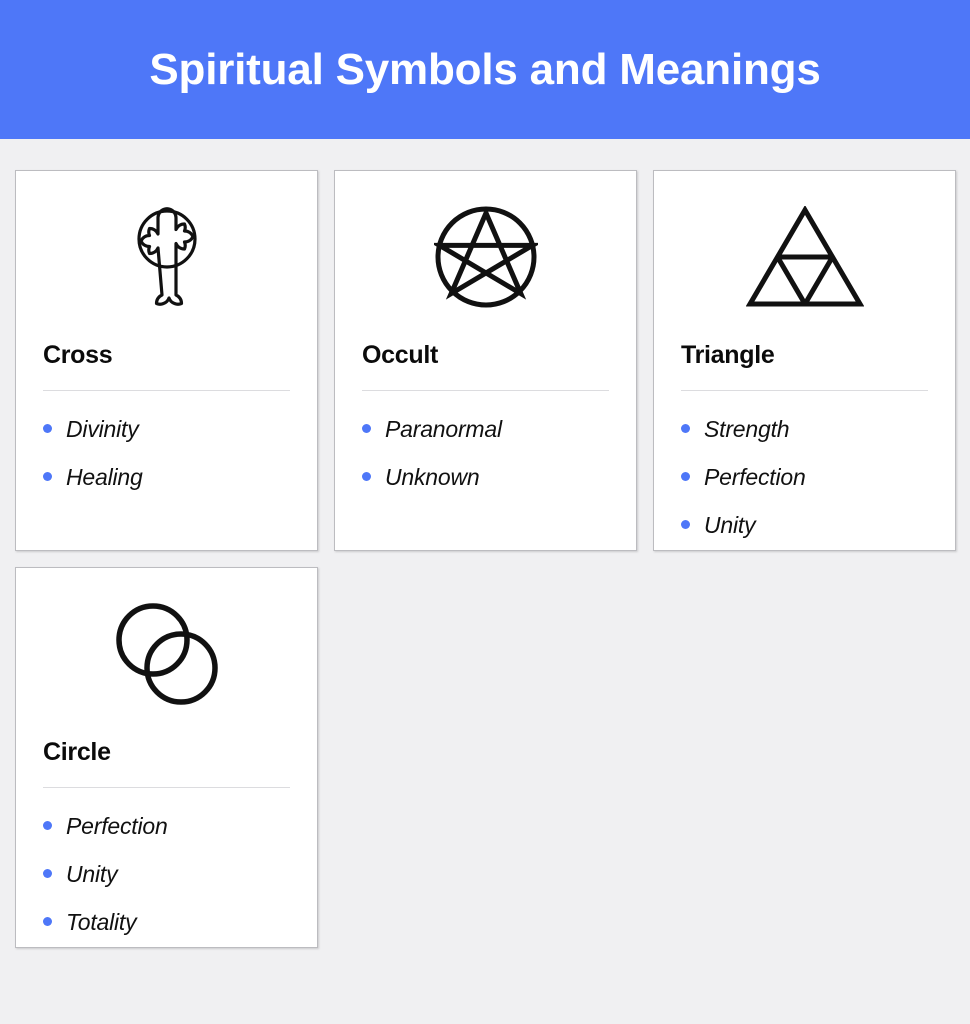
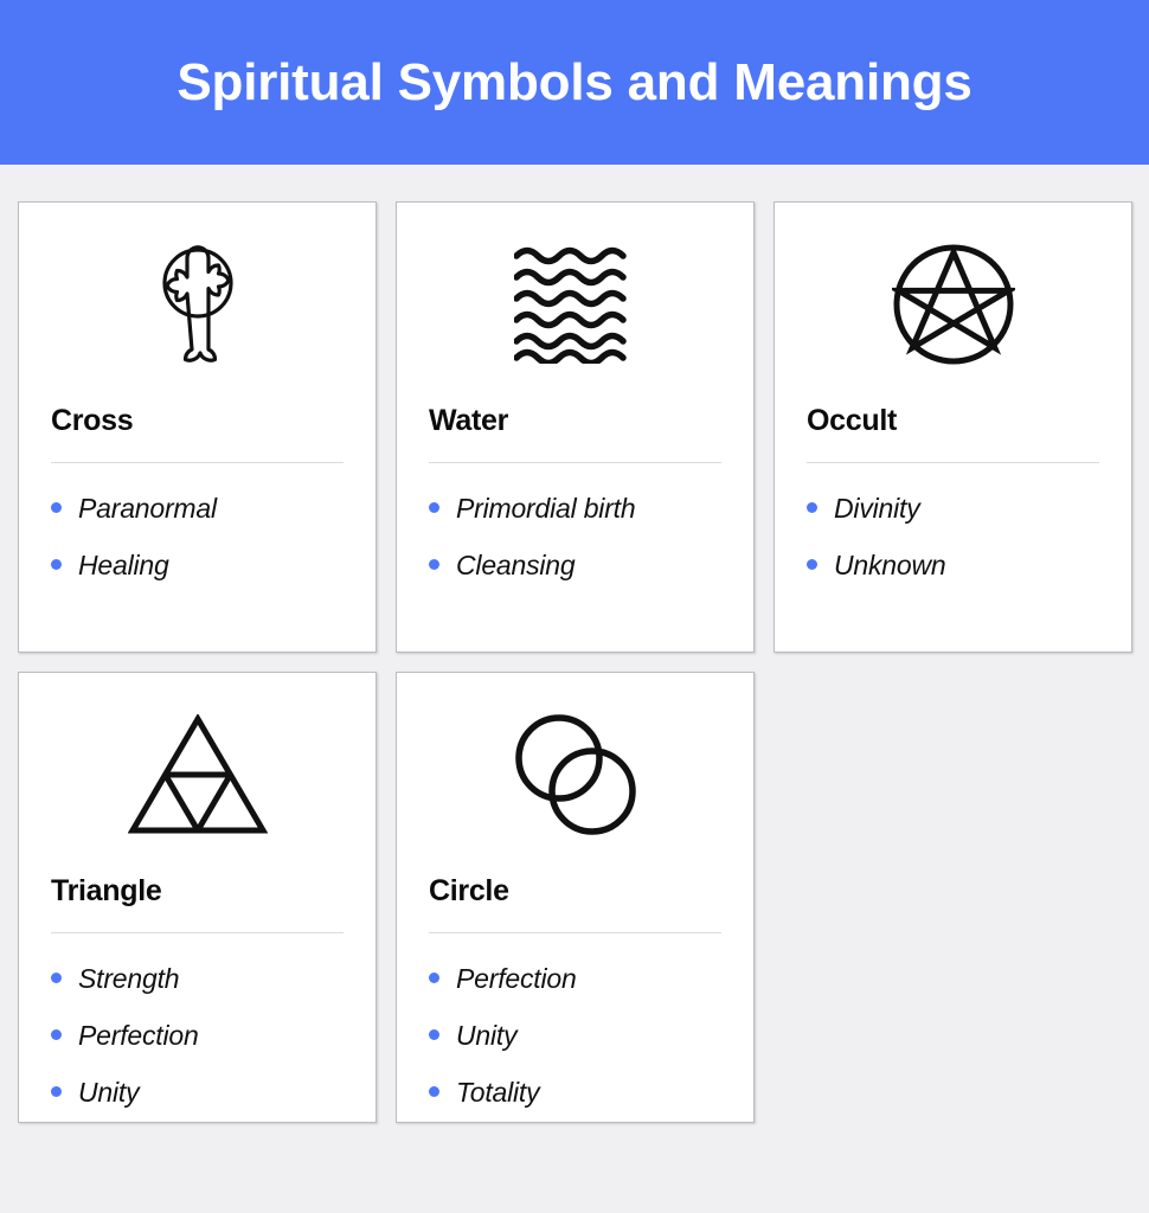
  Spiritual Symbols and Meanings
  Cross
- Divinity
+ Paranormal
  Healing
+ Water
+ Primordial birth
+ Cleansing
  Occult
- Paranormal
+ Divinity
  Unknown
  Triangle
  Strength
  Perfection
  Unity
  Circle
  Perfection
  Unity
  Totality
